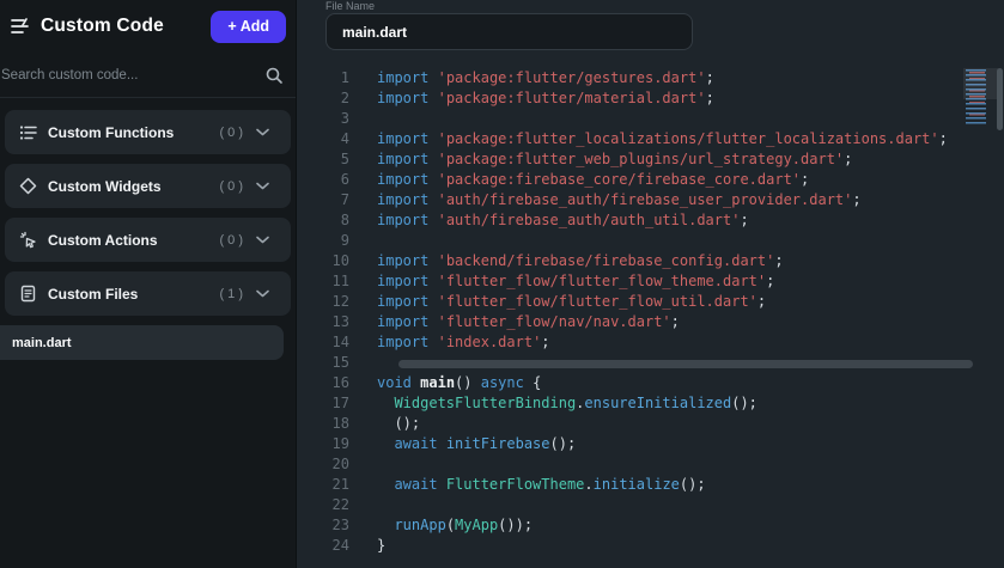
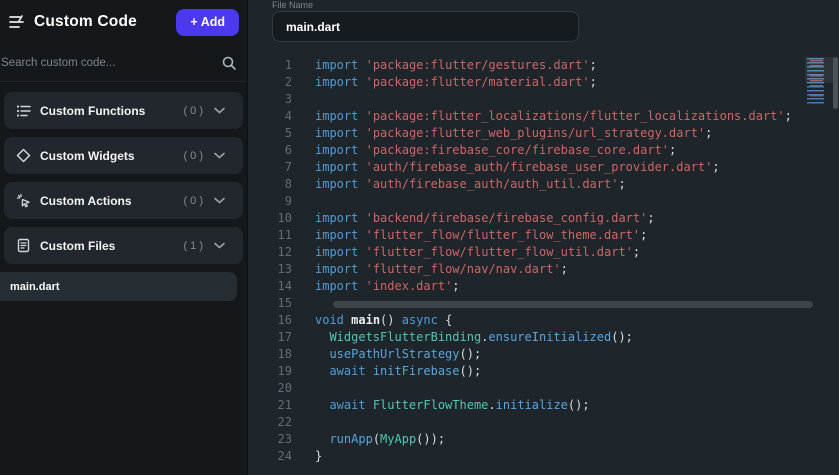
  Custom Code
  + Add
  Search custom code...
  Custom Functions
  ( 0 )
  Custom Widgets
  ( 0 )
  Custom Actions
  ( 0 )
  Custom Files
  ( 1 )
  main.dart
  File Name
  main.dart
  1
  import
  'package:flutter/gestures.dart'
  ;
  2
  import
  'package:flutter/material.dart'
  ;
  3
  4
  import
  'package:flutter_localizations/flutter_localizations.dart'
  ;
  5
  import
  'package:flutter_web_plugins/url_strategy.dart'
  ;
  6
  import
  'package:firebase_core/firebase_core.dart'
  ;
  7
  import
  'auth/firebase_auth/firebase_user_provider.dart'
  ;
  8
  import
  'auth/firebase_auth/auth_util.dart'
  ;
  9
  10
  import
  'backend/firebase/firebase_config.dart'
  ;
  11
  import
  'flutter_flow/flutter_flow_theme.dart'
  ;
  12
  import
  'flutter_flow/flutter_flow_util.dart'
  ;
  13
  import
  'flutter_flow/nav/nav.dart'
  ;
  14
  import
  'index.dart'
  ;
  15
  16
  void
  main
  ()
  async
  {
  17
  WidgetsFlutterBinding
  .
  ensureInitialized
  ();
  18
+ usePathUrlStrategy
  ();
  19
  await
  initFirebase
  ();
  20
  21
  await
  FlutterFlowTheme
  .
  initialize
  ();
  22
  23
  runApp
  (
  MyApp
  ());
  24
  }
